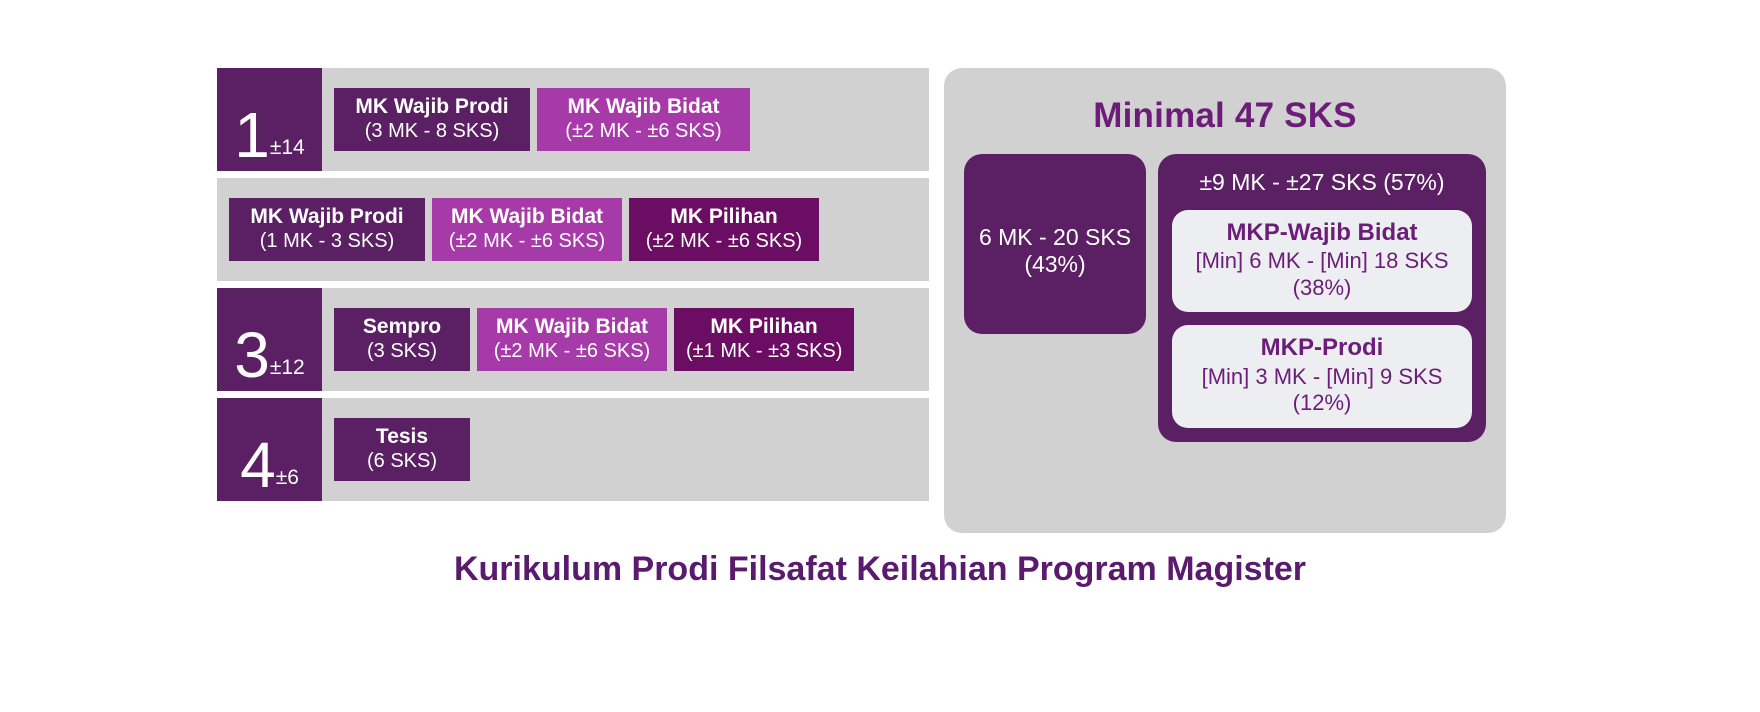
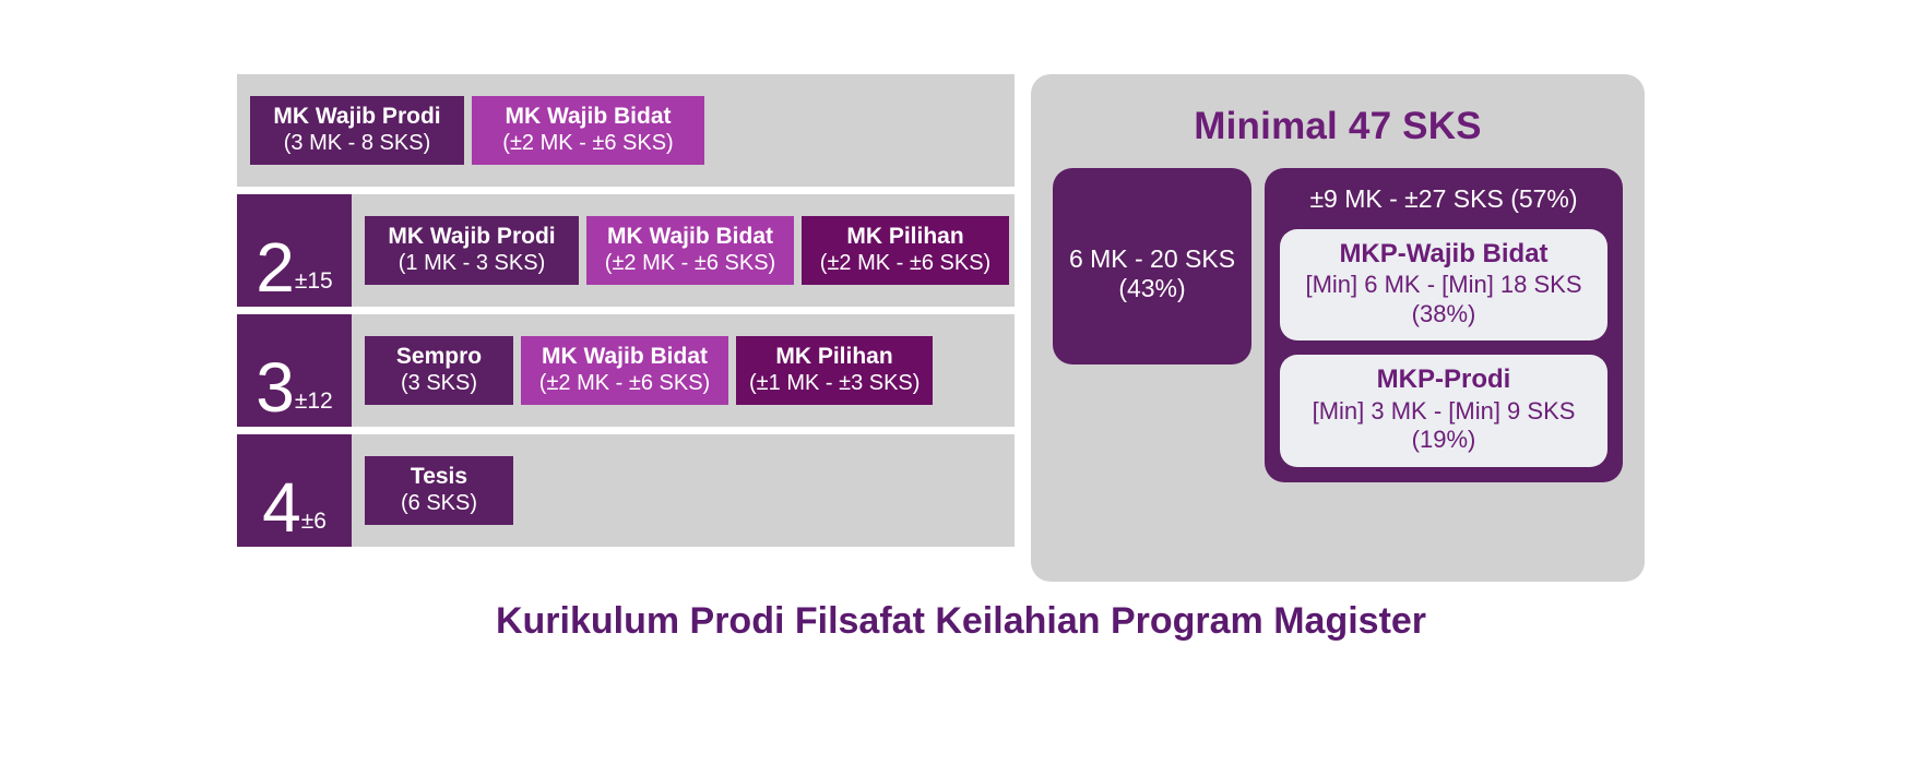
- 1
- ±14
  MK Wajib Prodi
  (3 MK - 8 SKS)
  MK Wajib Bidat
  (±2 MK - ±6 SKS)
+ 2
+ ±15
  MK Wajib Prodi
  (1 MK - 3 SKS)
  MK Wajib Bidat
  (±2 MK - ±6 SKS)
  MK Pilihan
  (±2 MK - ±6 SKS)
  3
  ±12
  Sempro
  (3 SKS)
  MK Wajib Bidat
  (±2 MK - ±6 SKS)
  MK Pilihan
  (±1 MK - ±3 SKS)
  4
  ±6
  Tesis
  (6 SKS)
  Minimal 47 SKS
  6 MK - 20 SKS (43%)
  ±9 MK - ±27 SKS (57%)
  MKP-Wajib Bidat
  [Min] 6 MK - [Min] 18 SKS (38%)
  MKP-Prodi
- [Min] 3 MK - [Min] 9 SKS (12%)
+ [Min] 3 MK - [Min] 9 SKS (19%)
  Kurikulum Prodi Filsafat Keilahian Program Magister
